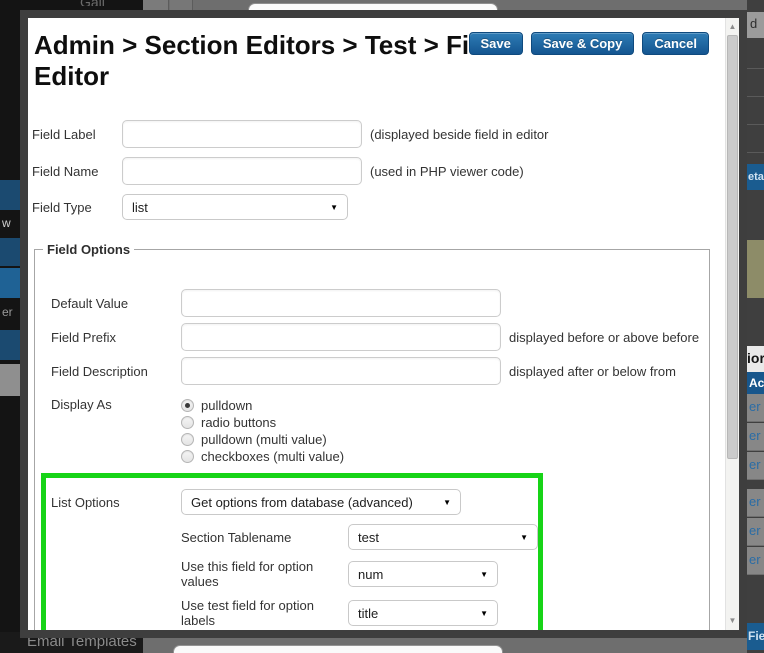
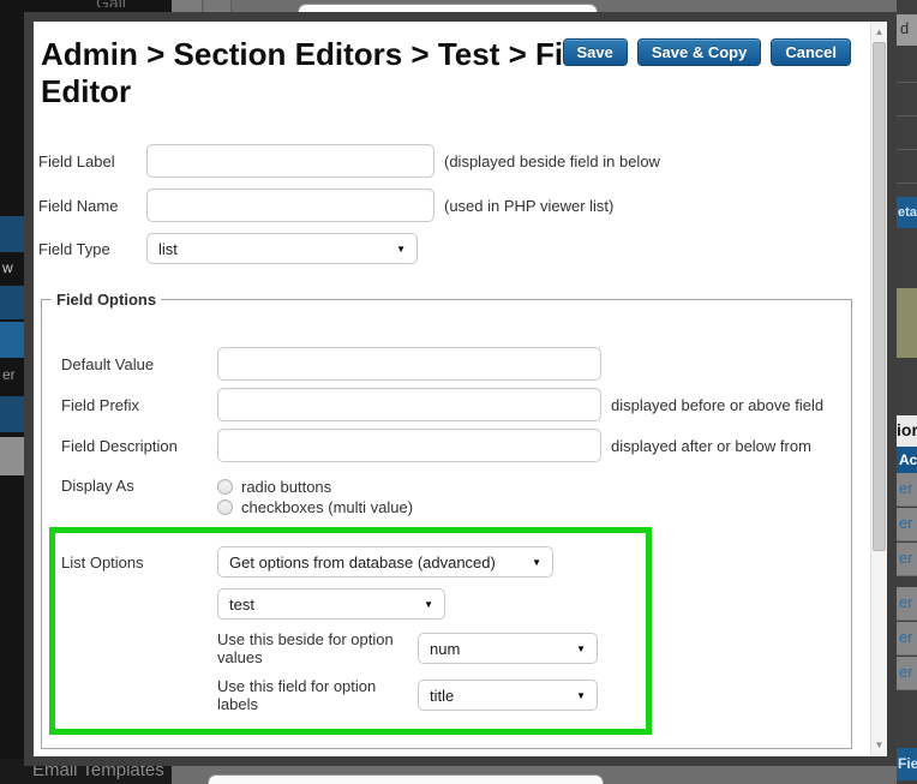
  Gall
  w
  er
  d
  eta
  ior
  Ac
  er
  er
  er
  er
  er
  er
  Fie
  Email Templates
  Admin > Section Editors > Test > Fi Editor
  Save
  Save & Copy
  Cancel
  Field Label
- (displayed beside field in editor
+ (displayed beside field in below
  Field Name
- (used in PHP viewer code)
+ (used in PHP viewer list)
  Field Type
  list
  ▼
  Field Options
  Default Value
  Field Prefix
- displayed before or above before
+ displayed before or above field
  Field Description
  displayed after or below from
  Display As
- pulldown
  radio buttons
- pulldown (multi value)
  checkboxes (multi value)
  List Options
  Get options from database (advanced)
  ▼
- Section Tablename
  test
  ▼
- Use this field for option values
+ Use this beside for option values
  num
  ▼
- Use test field for option labels
+ Use this field for option labels
  title
  ▼
  ▲
  ▼
